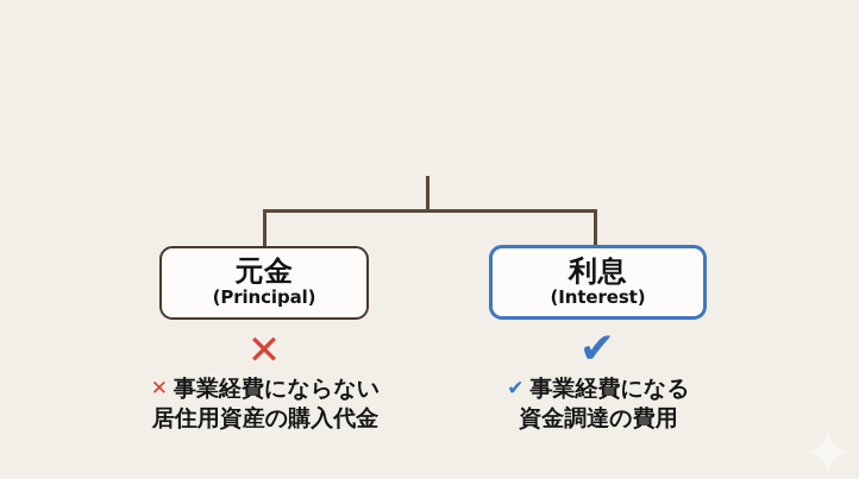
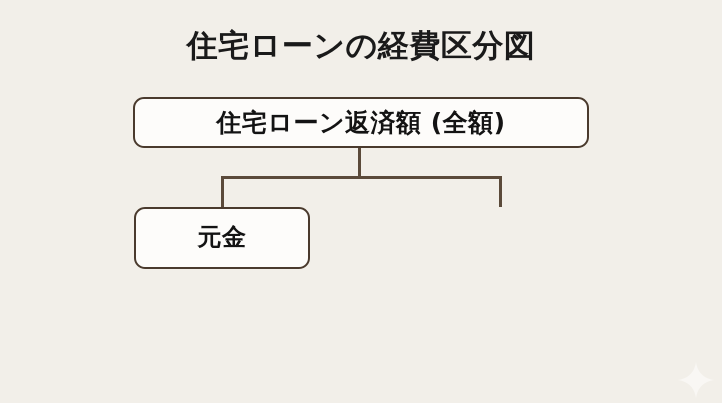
+ 住宅ローンの経費区分図
+ 住宅ローン返済額 (全額)
  元金
- (Principal)
- 利息
- (Interest)
- ✕
- ✔
- ✕ 事業経費にならない
- 居住用資産の購入代金
- ✔ 事業経費になる
- 資金調達の費用
